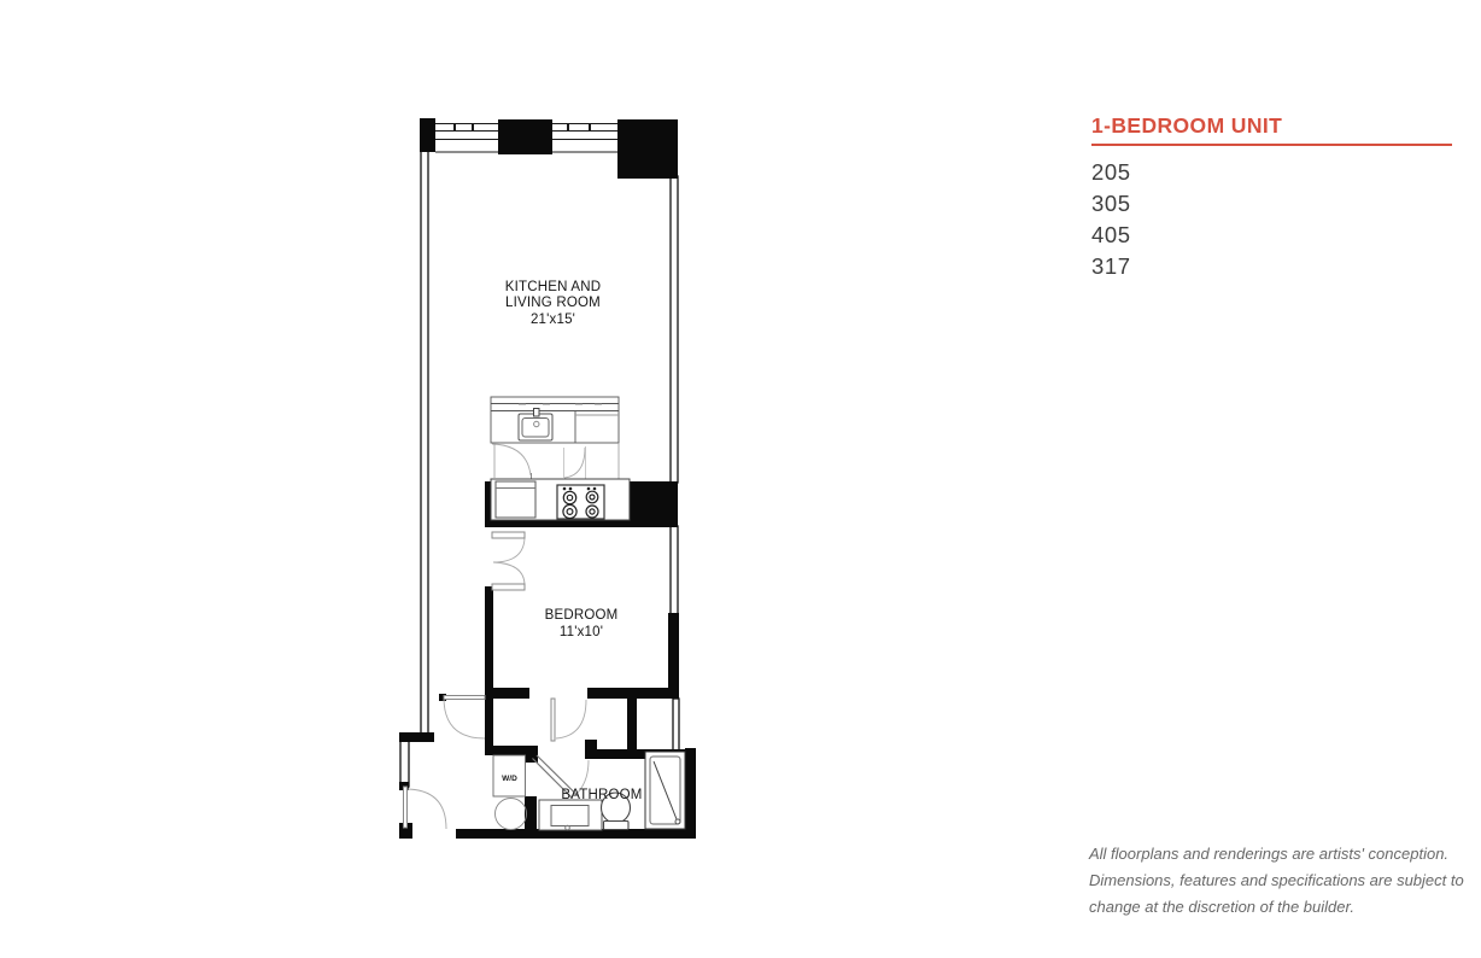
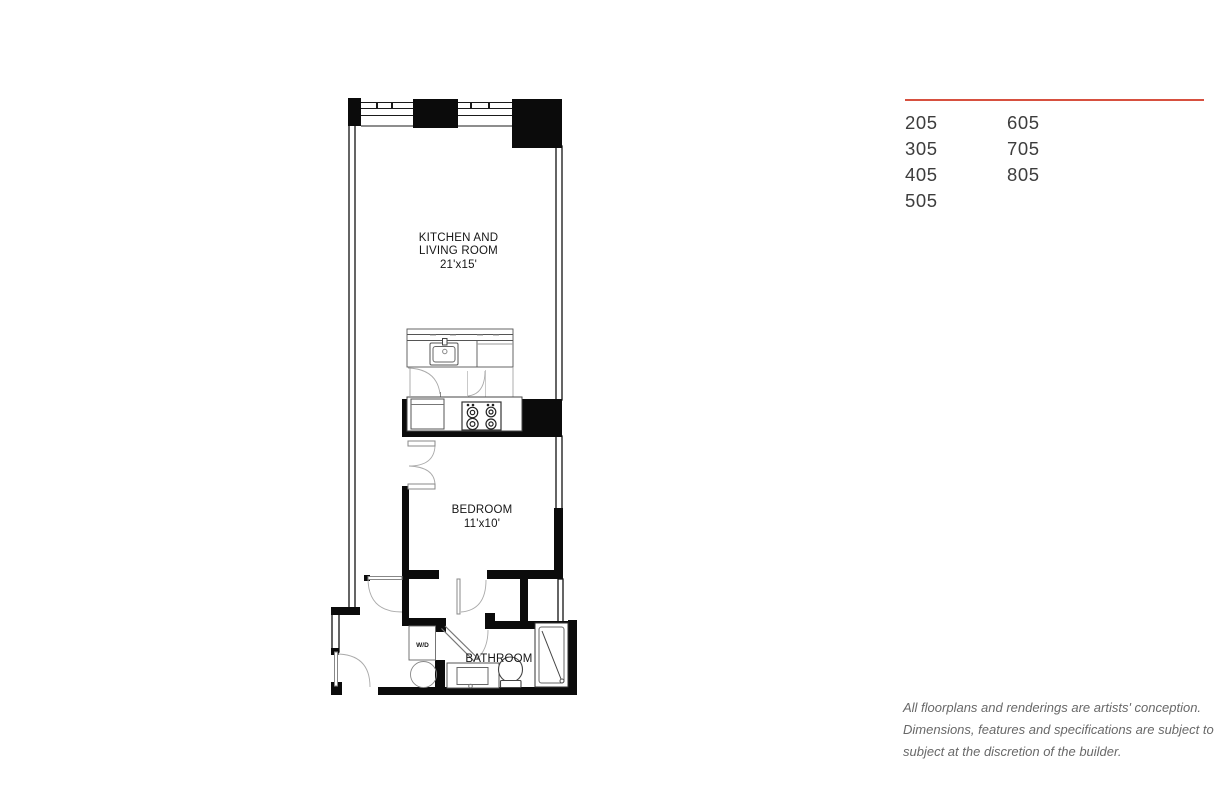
  KITCHEN AND
  LIVING ROOM
  21'x15'
  BEDROOM
  11'x10'
  BATHROOM
- 1-BEDROOM UNIT
  205
  305
  405
- 317
+ 505
+ 605
+ 705
+ 805
  All floorplans and renderings are artists' conception.
  Dimensions, features and specifications are subject to
- change at the discretion of the builder.
+ subject at the discretion of the builder.
